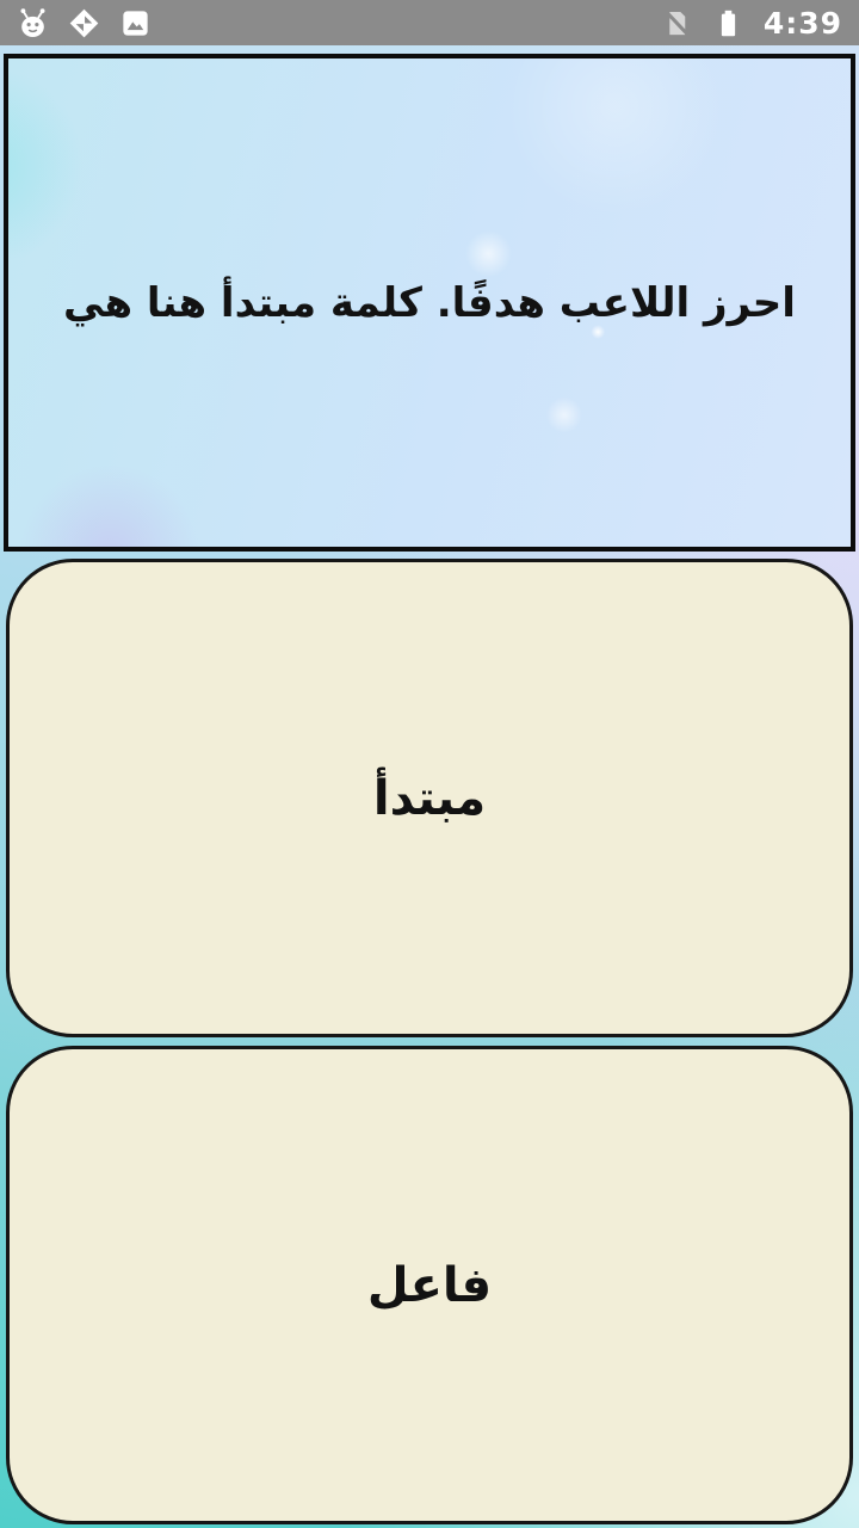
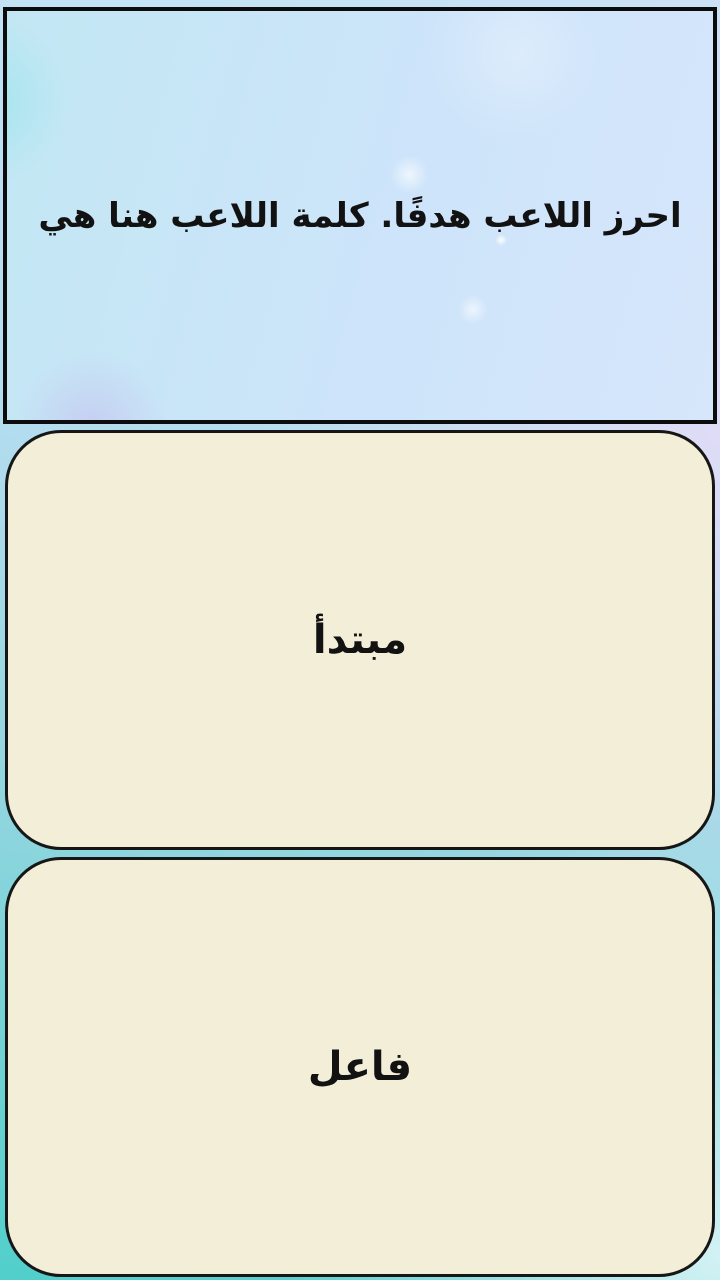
- 4:39
- احرز اللاعب هدفًا. كلمة مبتدأ هنا هي
+ احرز اللاعب هدفًا. كلمة اللاعب هنا هي
  مبتدأ
  فاعل
